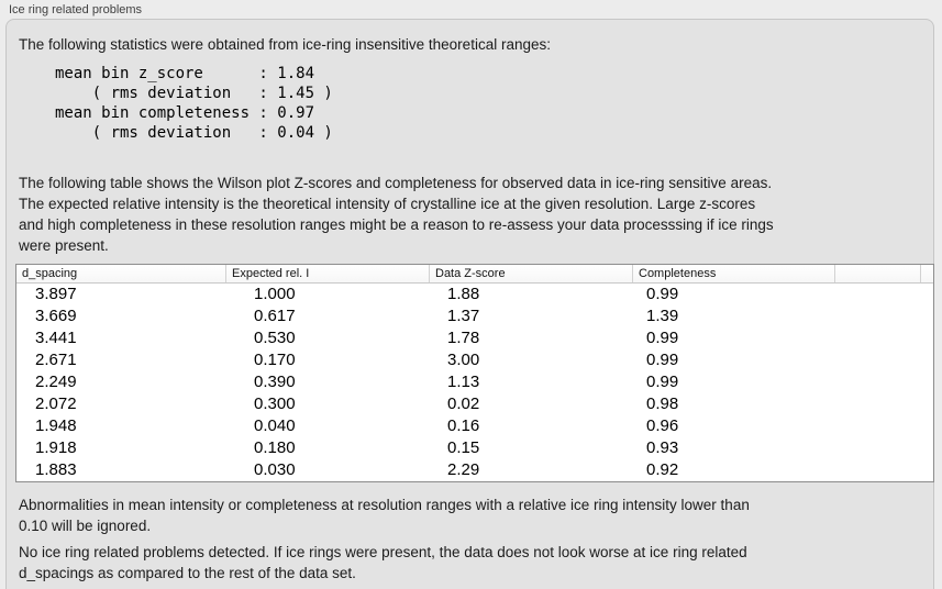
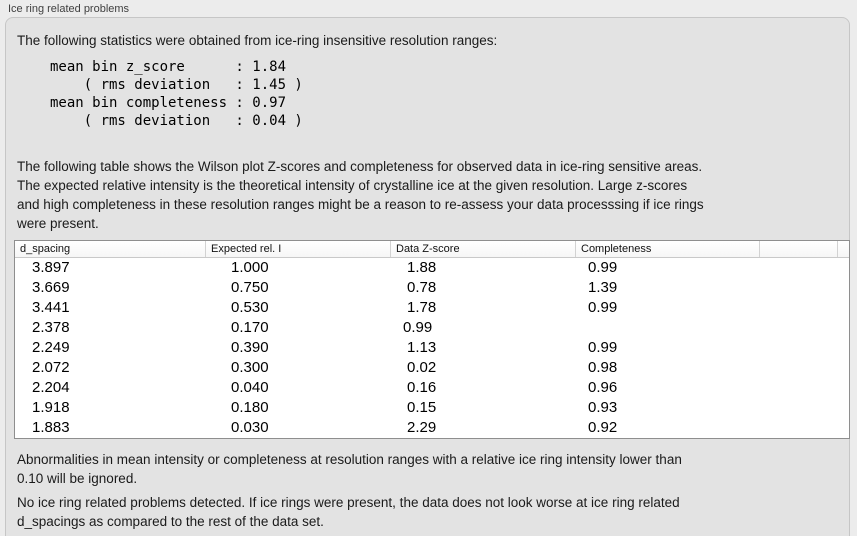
  Ice ring related problems
- The following statistics were obtained from ice-ring insensitive theoretical ranges:
+ The following statistics were obtained from ice-ring insensitive resolution ranges:
  mean bin z_score : 1.84
  ( rms deviation : 1.45 )
  mean bin completeness : 0.97
  ( rms deviation : 0.04 )
  The following table shows the Wilson plot Z-scores and completeness for observed data in ice-ring sensitive areas.
  The expected relative intensity is the theoretical intensity of crystalline ice at the given resolution. Large z-scores
  and high completeness in these resolution ranges might be a reason to re-assess your data processsing if ice rings
  were present.
  d_spacing
  Expected rel. I
  Data Z-score
  Completeness
  3.897
  1.000
  1.88
  0.99
  3.669
- 0.617
+ 0.750
- 1.37
+ 0.78
  1.39
  3.441
  0.530
  1.78
  0.99
- 2.671
+ 2.378
  0.170
- 3.00
  0.99
  2.249
  0.390
  1.13
  0.99
  2.072
  0.300
  0.02
  0.98
- 1.948
+ 2.204
  0.040
  0.16
  0.96
  1.918
  0.180
  0.15
  0.93
  1.883
  0.030
  2.29
  0.92
  Abnormalities in mean intensity or completeness at resolution ranges with a relative ice ring intensity lower than
  0.10 will be ignored.
  No ice ring related problems detected. If ice rings were present, the data does not look worse at ice ring related
  d_spacings as compared to the rest of the data set.
